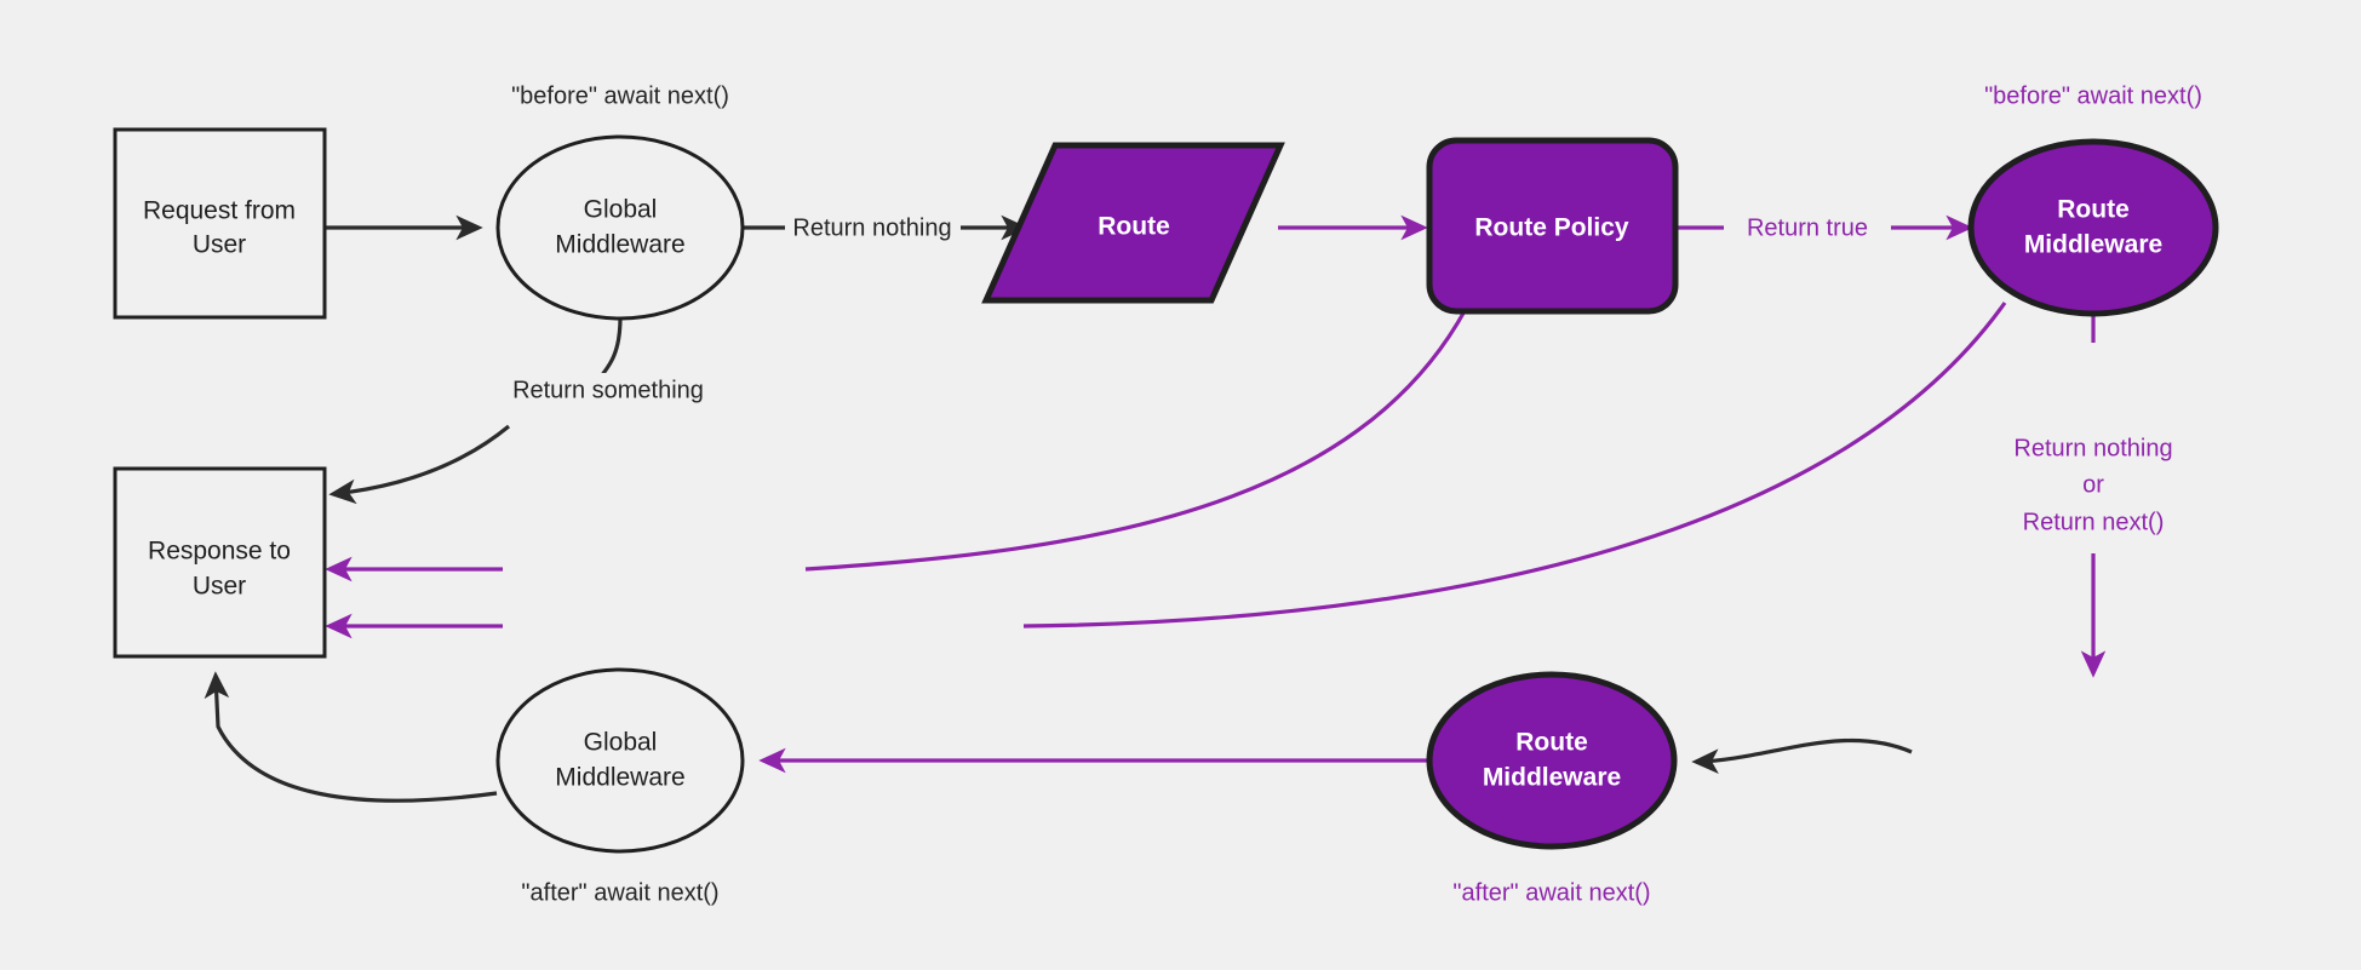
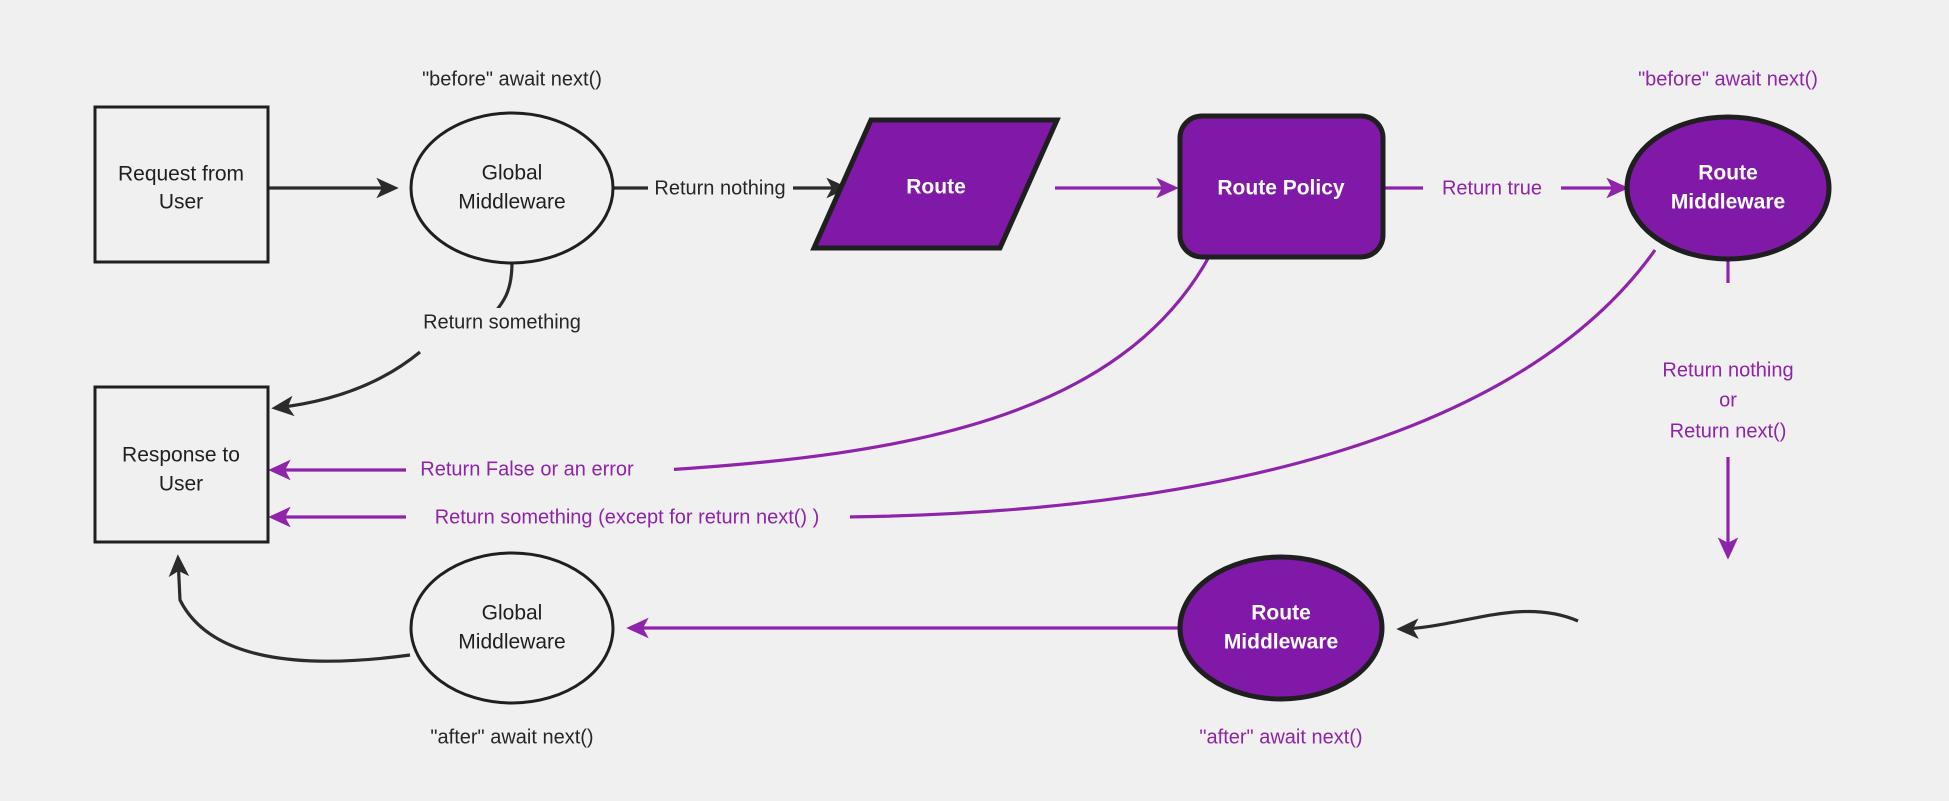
  Request from
  User
  "before" await next()
  Global
  Middleware
  Return nothing
  Route
  Route Policy
  Return true
  "before" await next()
  Route
  Middleware
  Return something
  Return nothing
  or
  Return next()
  Response to
  User
+ Return False or an error
+ Return something (except for return next() )
  Global
  Middleware
  "after" await next()
  Route
  Middleware
  "after" await next()
